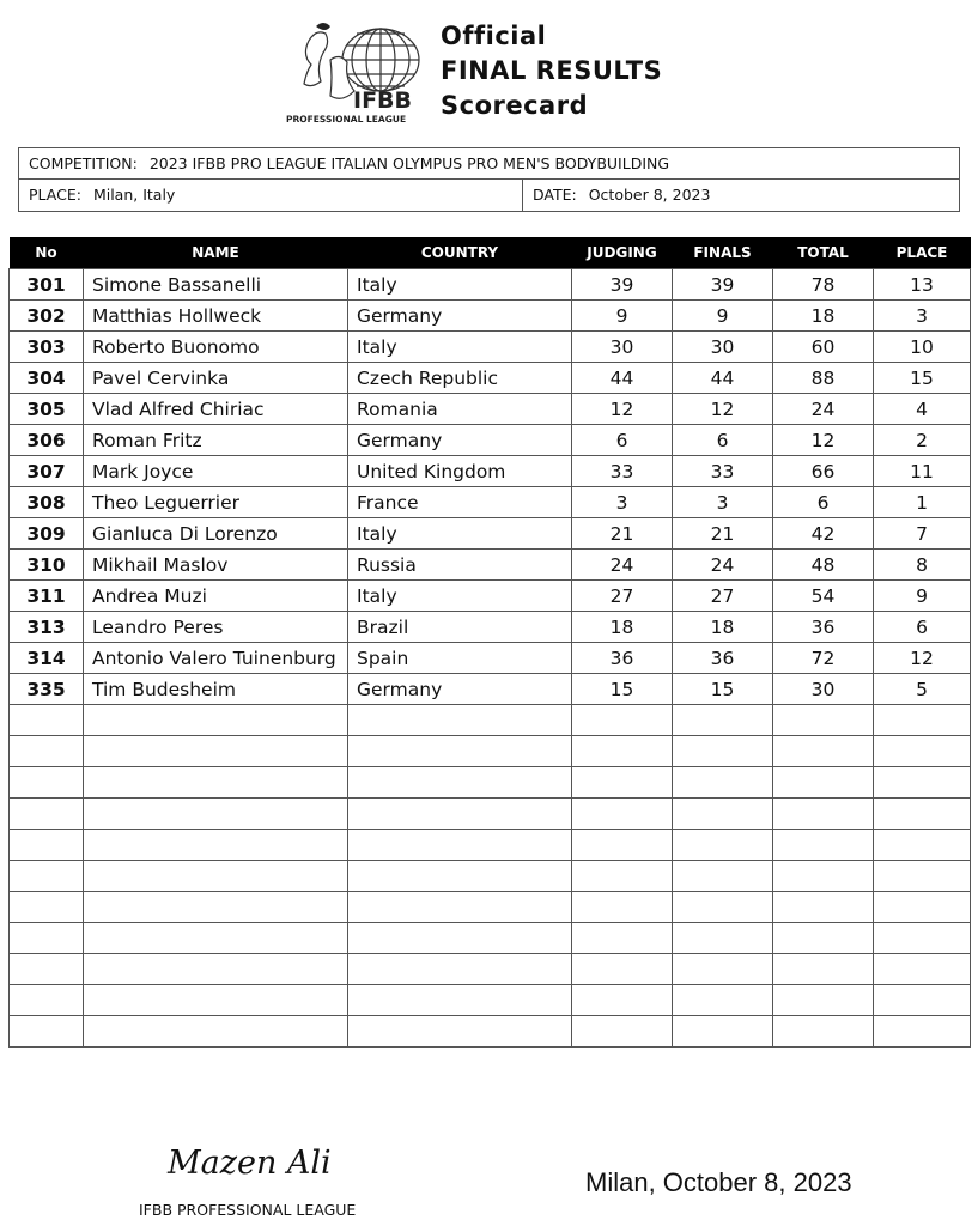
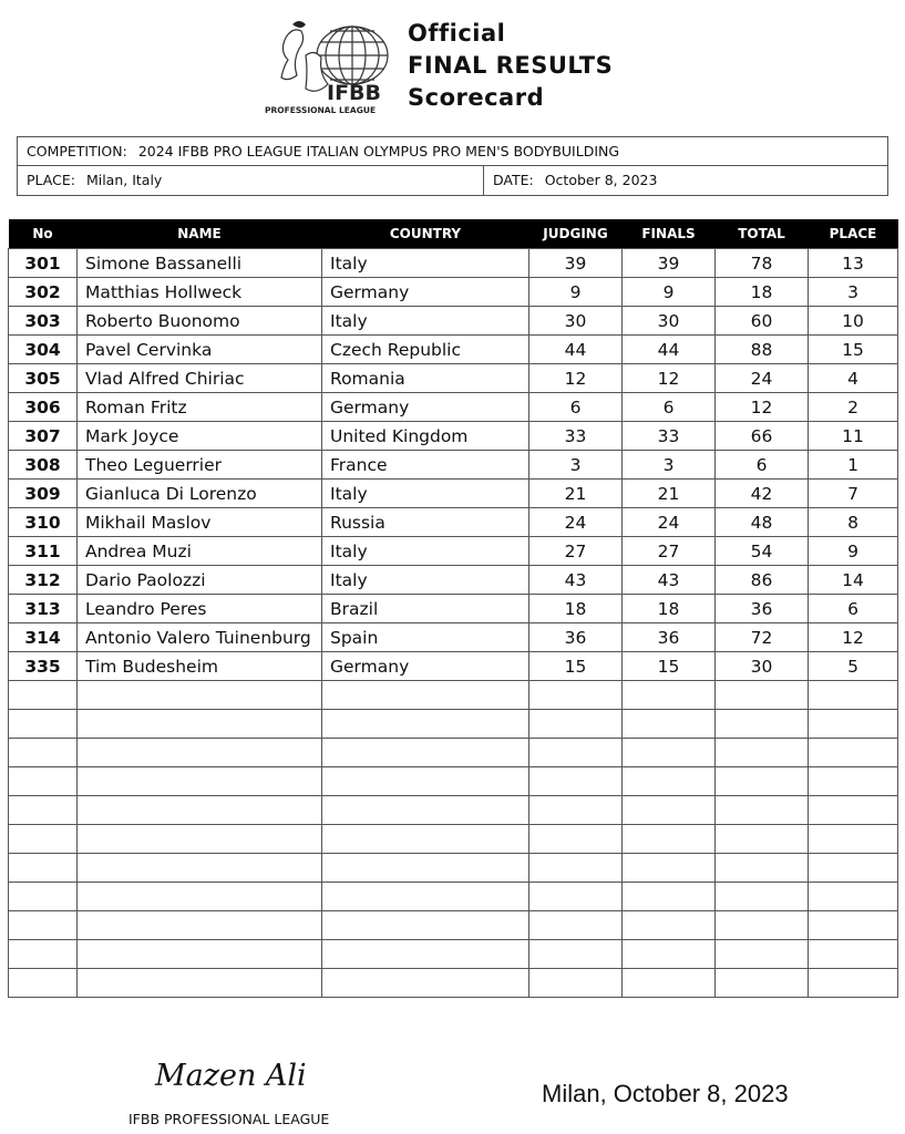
  IFBB
  PROFESSIONAL LEAGUE
  Official
  FINAL RESULTS
  Scorecard
- COMPETITION: 2023 IFBB PRO LEAGUE ITALIAN OLYMPUS PRO MEN'S BODYBUILDING
+ COMPETITION: 2024 IFBB PRO LEAGUE ITALIAN OLYMPUS PRO MEN'S BODYBUILDING
  PLACE: Milan, Italy
  DATE: October 8, 2023
  No	NAME	COUNTRY	JUDGING	FINALS	TOTAL	PLACE
  301	Simone Bassanelli	Italy	39	39	78	13
  302	Matthias Hollweck	Germany	9	9	18	3
  303	Roberto Buonomo	Italy	30	30	60	10
  304	Pavel Cervinka	Czech Republic	44	44	88	15
  305	Vlad Alfred Chiriac	Romania	12	12	24	4
  306	Roman Fritz	Germany	6	6	12	2
  307	Mark Joyce	United Kingdom	33	33	66	11
  308	Theo Leguerrier	France	3	3	6	1
  309	Gianluca Di Lorenzo	Italy	21	21	42	7
  310	Mikhail Maslov	Russia	24	24	48	8
  311	Andrea Muzi	Italy	27	27	54	9
+ 312	Dario Paolozzi	Italy	43	43	86	14
  313	Leandro Peres	Brazil	18	18	36	6
  314	Antonio Valero Tuinenburg	Spain	36	36	72	12
  335	Tim Budesheim	Germany	15	15	30	5
  Mazen Ali
  IFBB PROFESSIONAL LEAGUE
  Milan, October 8, 2023
